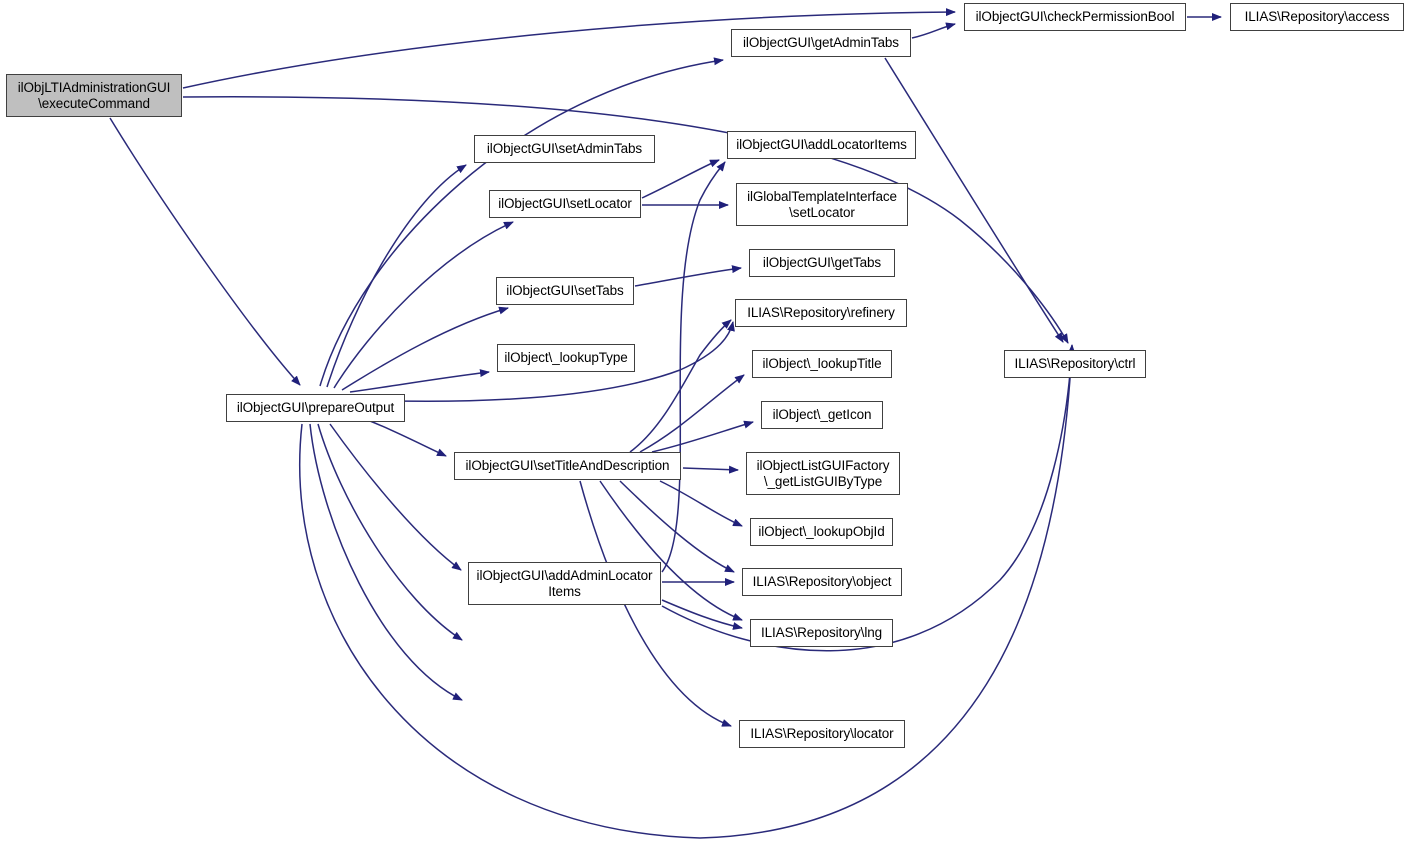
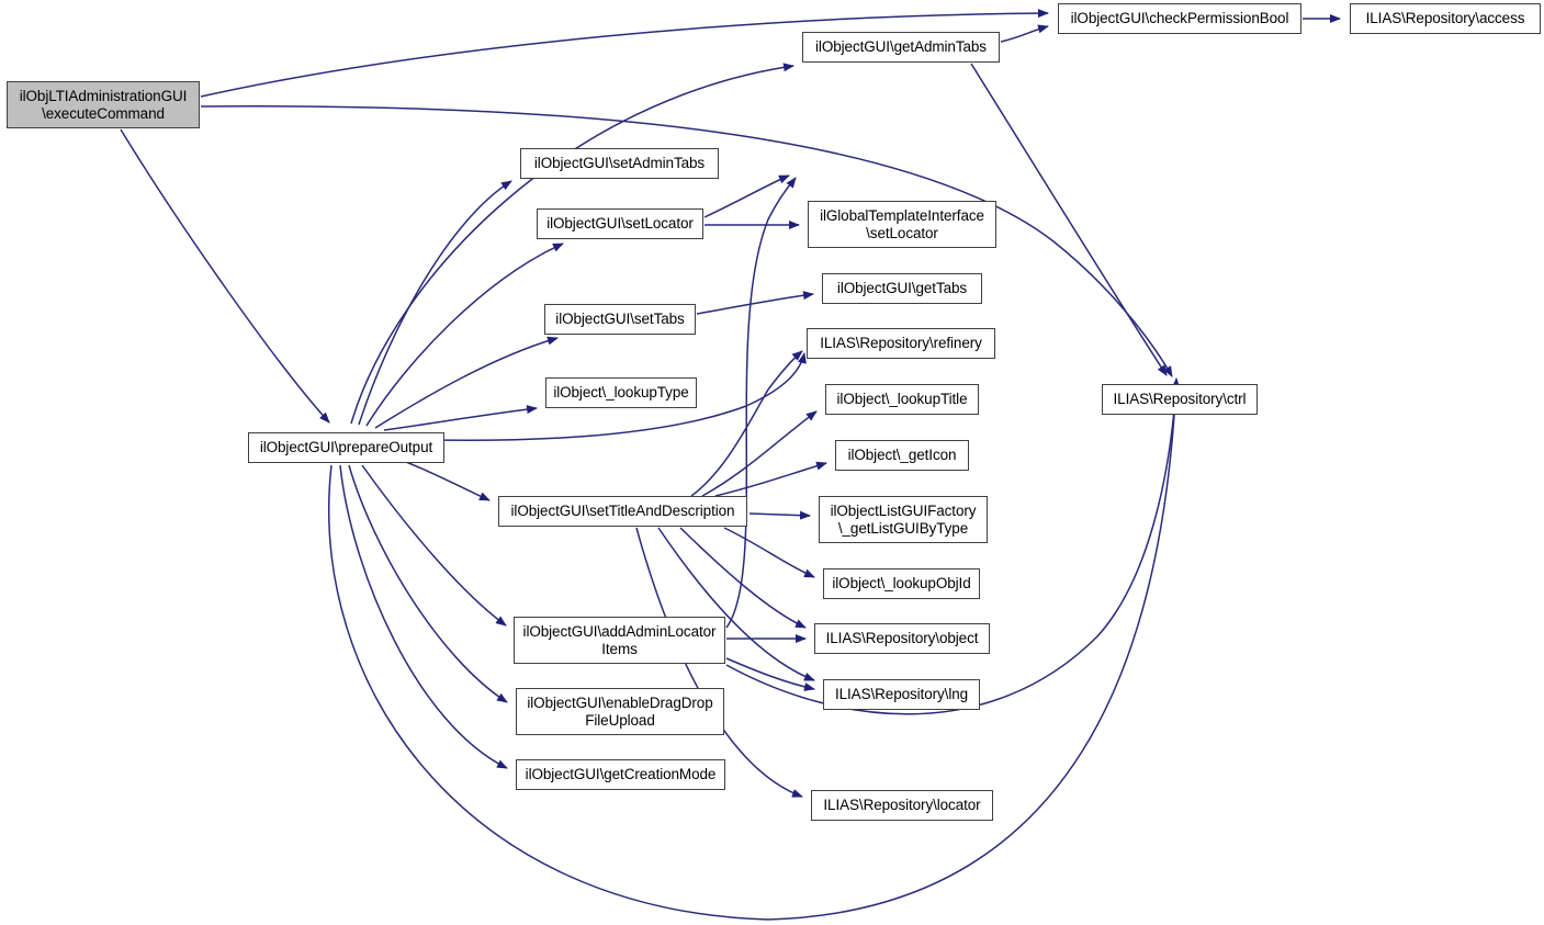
  ilObjLTIAdministrationGUI
  \executeCommand
  ilObjectGUI\checkPermissionBool
  ILIAS\Repository\access
  ilObjectGUI\getAdminTabs
  ilObjectGUI\setAdminTabs
- ilObjectGUI\addLocatorItems
  ilObjectGUI\setLocator
  ilGlobalTemplateInterface
  \setLocator
  ilObjectGUI\getTabs
  ilObjectGUI\setTabs
  ILIAS\Repository\refinery
  ilObject\_lookupType
  ilObject\_lookupTitle
  ILIAS\Repository\ctrl
  ilObject\_getIcon
  ilObjectGUI\prepareOutput
  ilObjectGUI\setTitleAndDescription
  ilObjectListGUIFactory
  \_getListGUIByType
  ilObject\_lookupObjId
  ilObjectGUI\addAdminLocator
  Items
  ILIAS\Repository\object
  ILIAS\Repository\lng
+ ilObjectGUI\enableDragDrop
+ FileUpload
+ ilObjectGUI\getCreationMode
  ILIAS\Repository\locator
